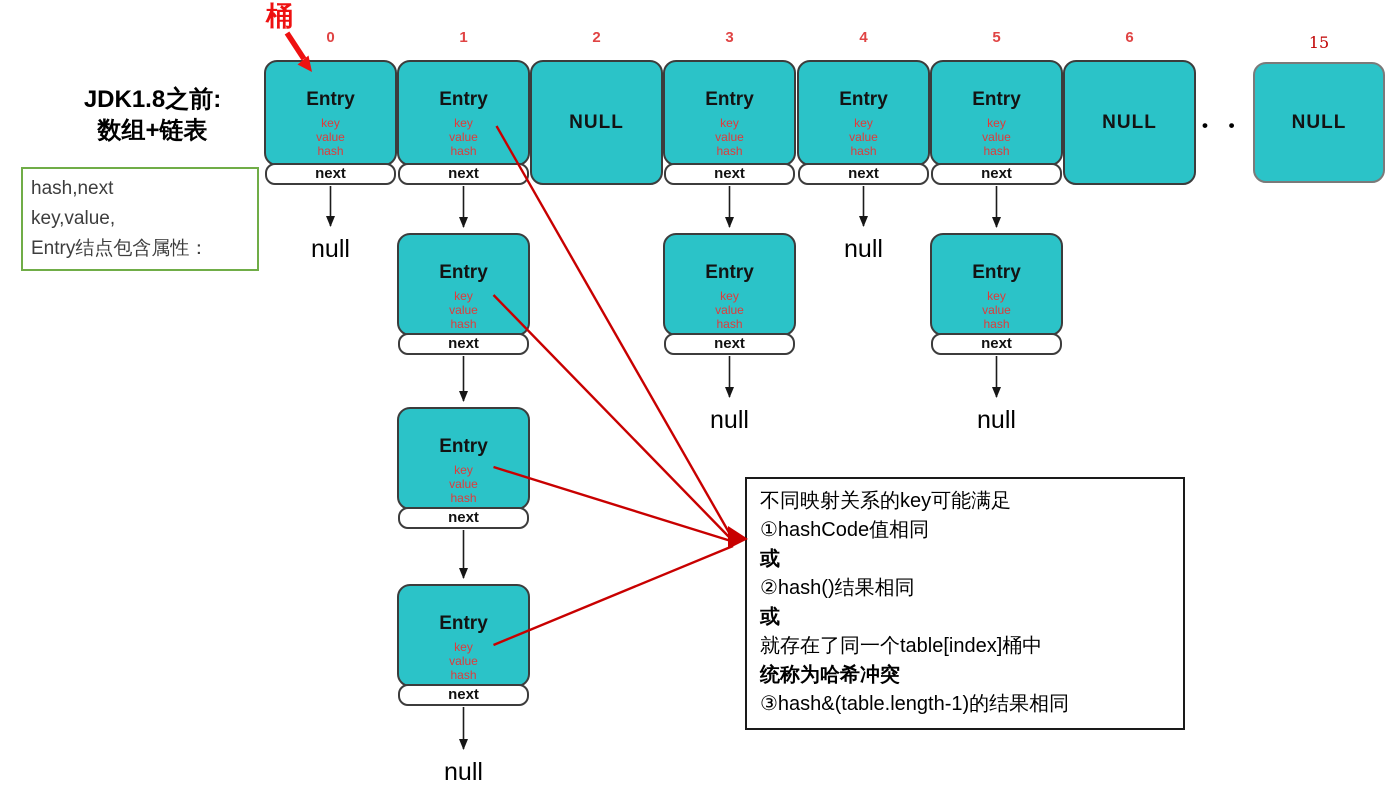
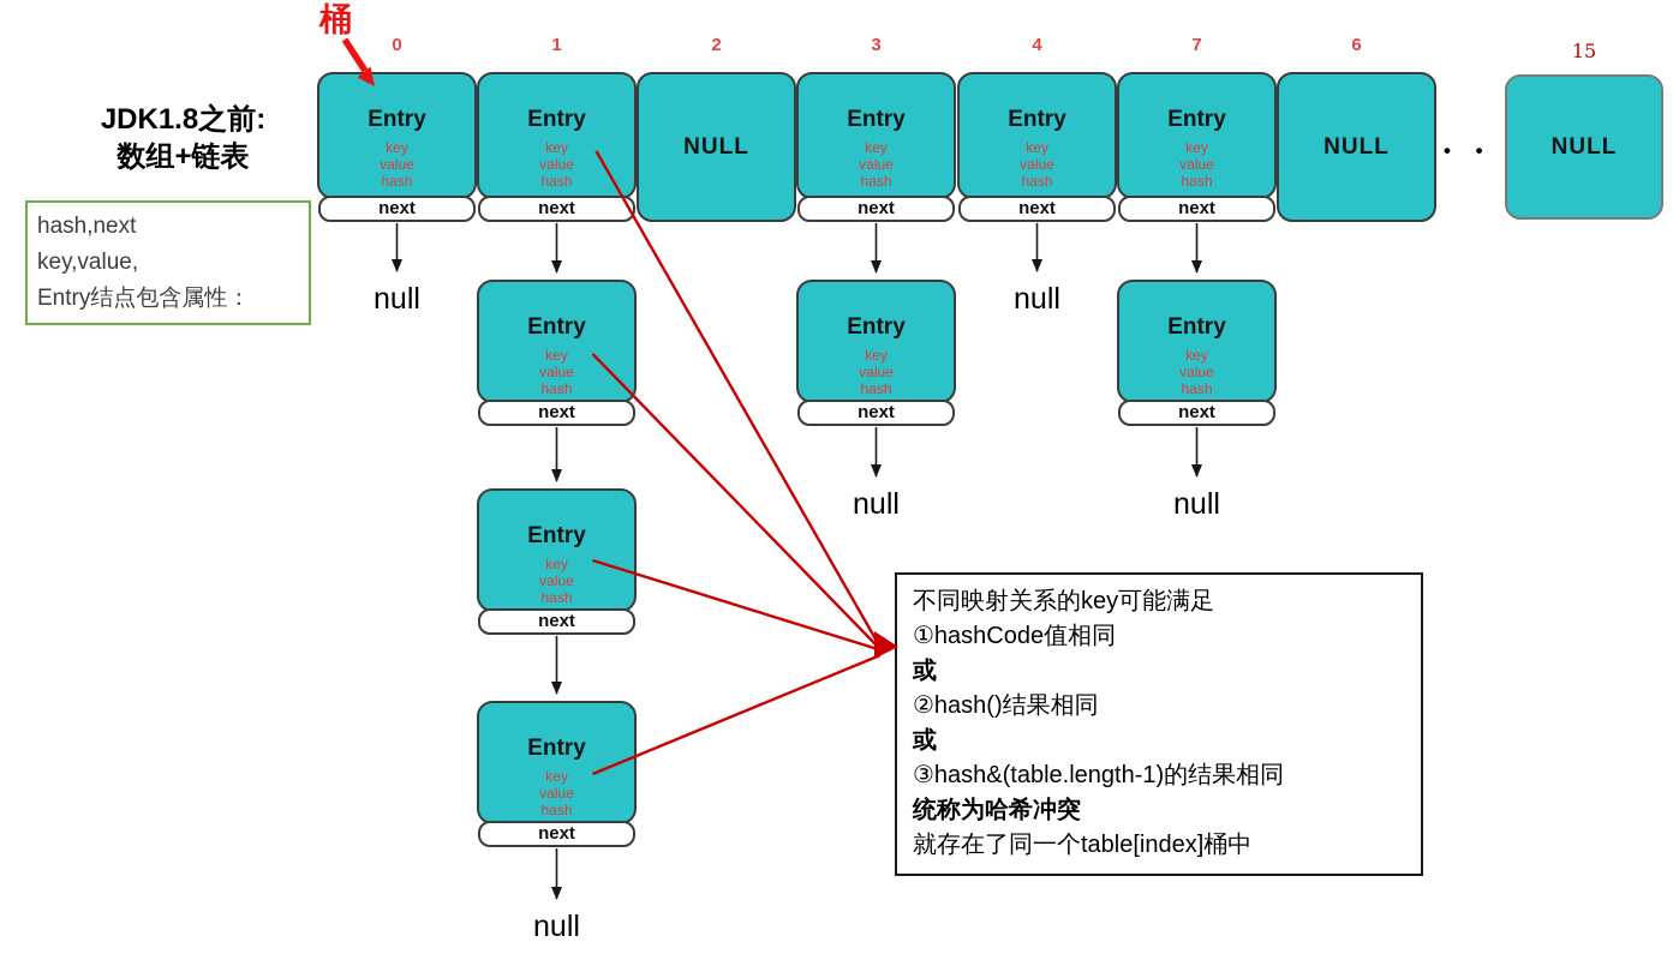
  桶
  JDK1.8之前:
  数组+链表
  hash,next
  key,value,
  Entry结点包含属性：
  0
  Entry
  key
  value
  hash
  next
  null
  1
  Entry
  key
  value
  hash
  next
  Entry
  key
  value
  hash
  next
  Entry
  key
  value
  hash
  next
  Entry
  key
  value
  hash
  next
  null
  2
  NULL
  3
  Entry
  key
  value
  hash
  next
  Entry
  key
  value
  hash
  next
  null
  4
  Entry
  key
  value
  hash
  next
  null
- 5
+ 7
  Entry
  key
  value
  hash
  next
  Entry
  key
  value
  hash
  next
  null
  6
  NULL
  15
  NULL
  不同映射关系的key可能满足
  ①hashCode值相同
  或
  ②hash()结果相同
  或
- 就存在了同一个table[index]桶中
+ ③hash&(table.length-1)的结果相同
  统称为哈希冲突
- ③hash&(table.length-1)的结果相同
+ 就存在了同一个table[index]桶中
